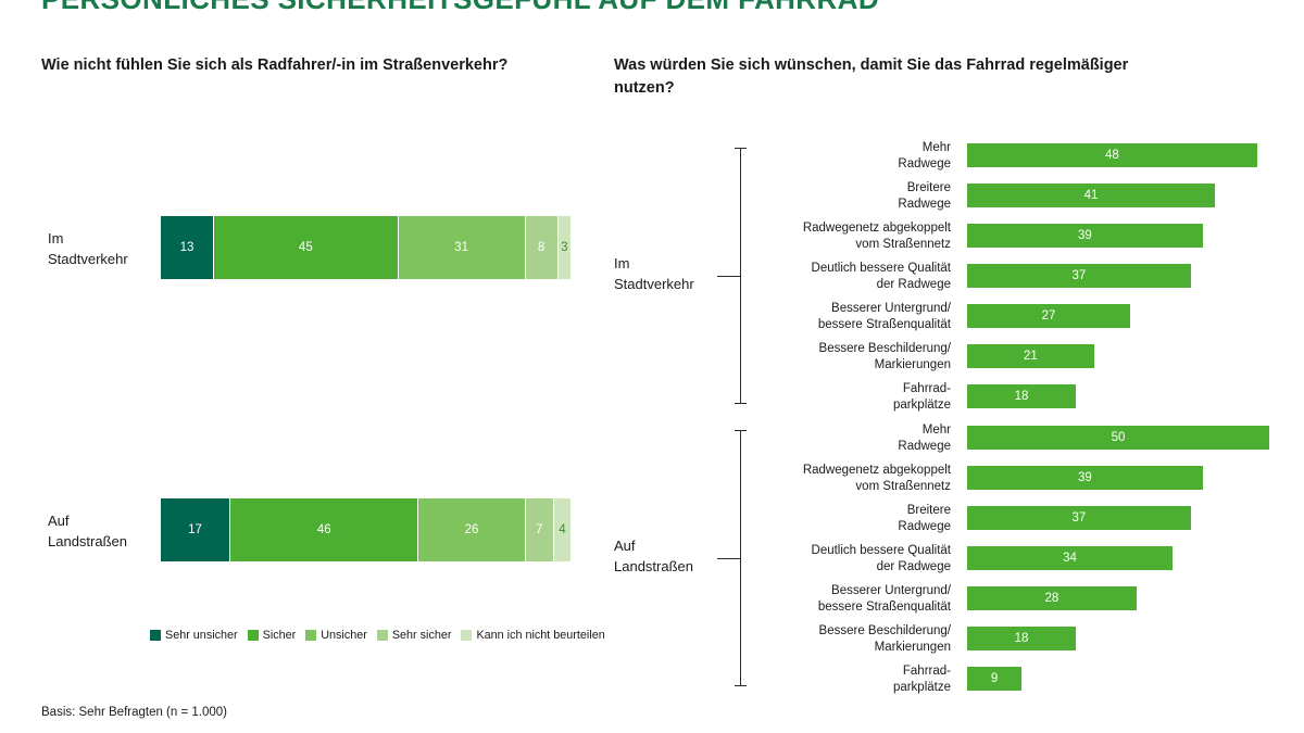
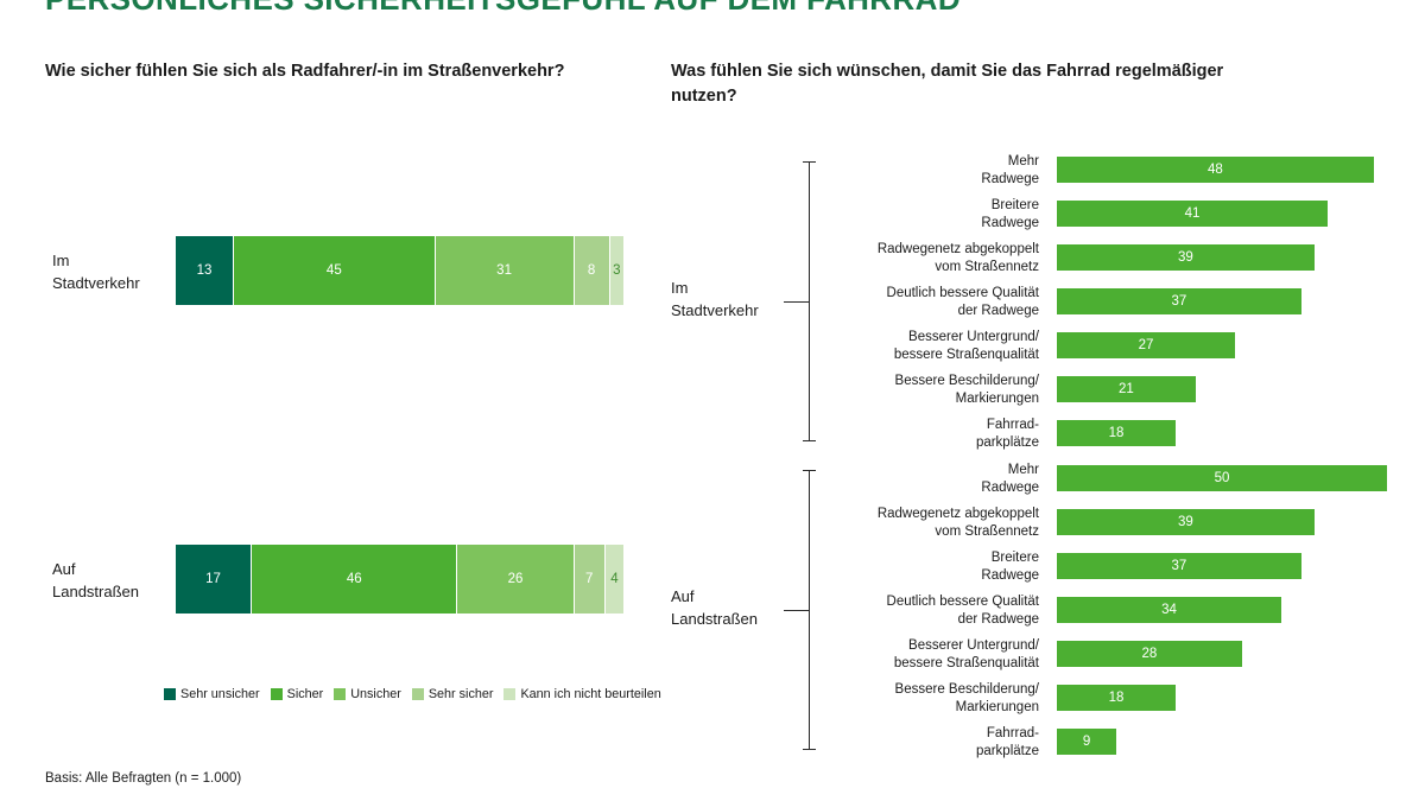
- Wie nicht fühlen Sie sich als Radfahrer/-in im Straßenverkehr?
+ Wie sicher fühlen Sie sich als Radfahrer/-in im Straßenverkehr?
- Was würden Sie sich wünschen, damit Sie das Fahrrad regelmäßiger nutzen?
+ Was fühlen Sie sich wünschen, damit Sie das Fahrrad regelmäßiger nutzen?
  Im
  Stadtverkehr
  13
  45
  31
  8
  3
  Auf
  Landstraßen
  17
  46
  26
  7
  4
  Sehr unsicher
  Sicher
  Unsicher
  Sehr sicher
  Kann ich nicht beurteilen
  Im
  Stadtverkehr
  Mehr
  Radwege
  48
  Breitere
  Radwege
  41
  Radwegenetz abgekoppelt
  vom Straßennetz
  39
  Deutlich bessere Qualität
  der Radwege
  37
  Besserer Untergrund/
  bessere Straßenqualität
  27
  Bessere Beschilderung/
  Markierungen
  21
  Fahrrad-
  parkplätze
  18
  Auf
  Landstraßen
  Mehr
  Radwege
  50
  Radwegenetz abgekoppelt
  vom Straßennetz
  39
  Breitere
  Radwege
  37
  Deutlich bessere Qualität
  der Radwege
  34
  Besserer Untergrund/
  bessere Straßenqualität
  28
  Bessere Beschilderung/
  Markierungen
  18
  Fahrrad-
  parkplätze
  9
- Basis: Sehr Befragten (n = 1.000)
+ Basis: Alle Befragten (n = 1.000)
